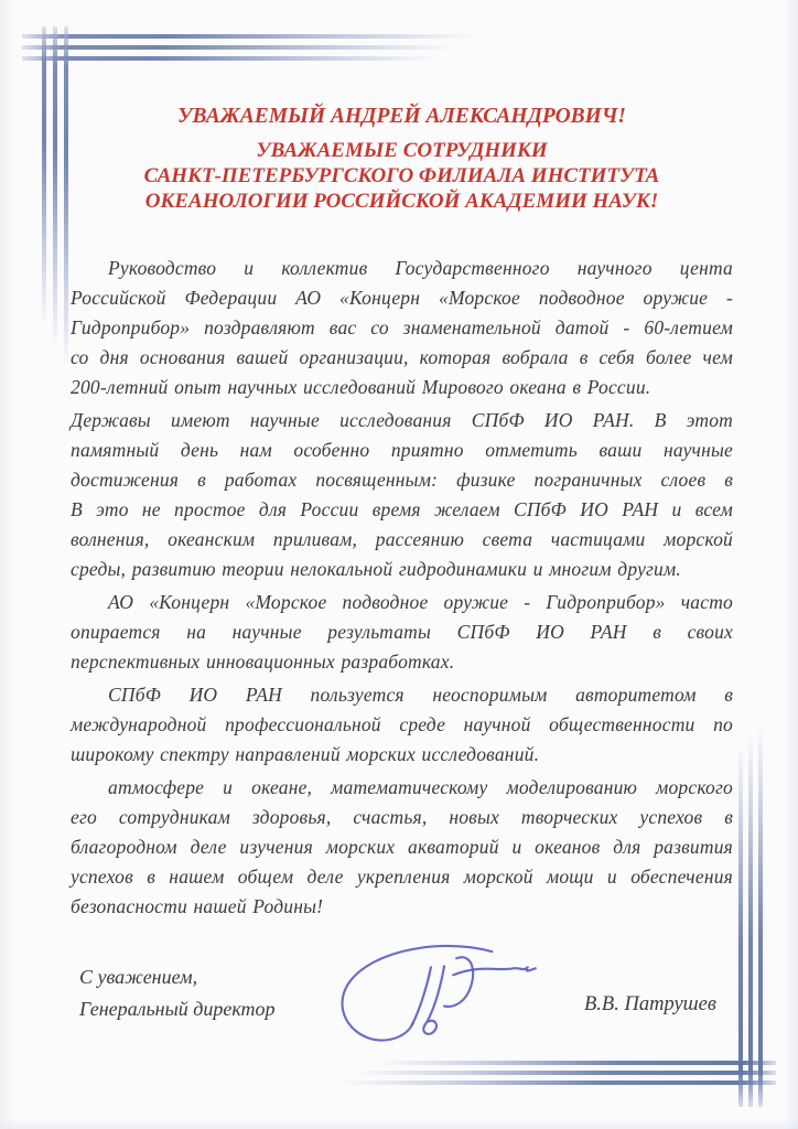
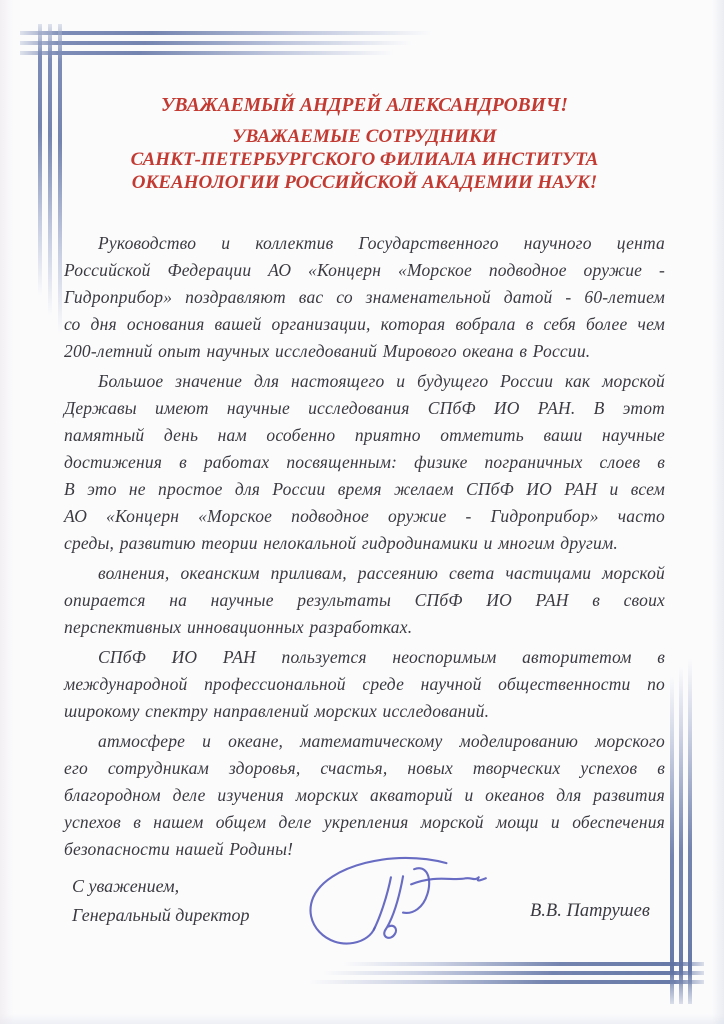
  УВАЖАЕМЫЙ АНДРЕЙ АЛЕКСАНДРОВИЧ!
  УВАЖАЕМЫЕ СОТРУДНИКИ
  САНКТ-ПЕТЕРБУРГСКОГО ФИЛИАЛА ИНСТИТУТА
  ОКЕАНОЛОГИИ РОССИЙСКОЙ АКАДЕМИИ НАУК!
  Руководство и коллектив Государственного научного цента
  Российской Федерации АО «Концерн «Морское подводное оружие -
  Гидроприбор» поздравляют вас со знаменательной датой - 60-летием
  со дня основания вашей организации, которая вобрала в себя более чем
  200-летний опыт научных исследований Мирового океана в России.
+ Большое значение для настоящего и будущего России как морской
  Державы имеют научные исследования СПбФ ИО РАН. В этот
  памятный день нам особенно приятно отметить ваши научные
  достижения в работах посвященным: физике пограничных слоев в
  В это не простое для России время желаем СПбФ ИО РАН и всем
- волнения, океанским приливам, рассеянию света частицами морской
+ АО «Концерн «Морское подводное оружие - Гидроприбор» часто
  среды, развитию теории нелокальной гидродинамики и многим другим.
- АО «Концерн «Морское подводное оружие - Гидроприбор» часто
+ волнения, океанским приливам, рассеянию света частицами морской
  опирается на научные результаты СПбФ ИО РАН в своих
  перспективных инновационных разработках.
  СПбФ ИО РАН пользуется неоспоримым авторитетом в
  международной профессиональной среде научной общественности по
  широкому спектру направлений морских исследований.
  атмосфере и океане, математическому моделированию морского
  его сотрудникам здоровья, счастья, новых творческих успехов в
  благородном деле изучения морских акваторий и океанов для развития
  успехов в нашем общем деле укрепления морской мощи и обеспечения
  безопасности нашей Родины!
  С уважением,
  Генеральный директор
  В.В. Патрушев
